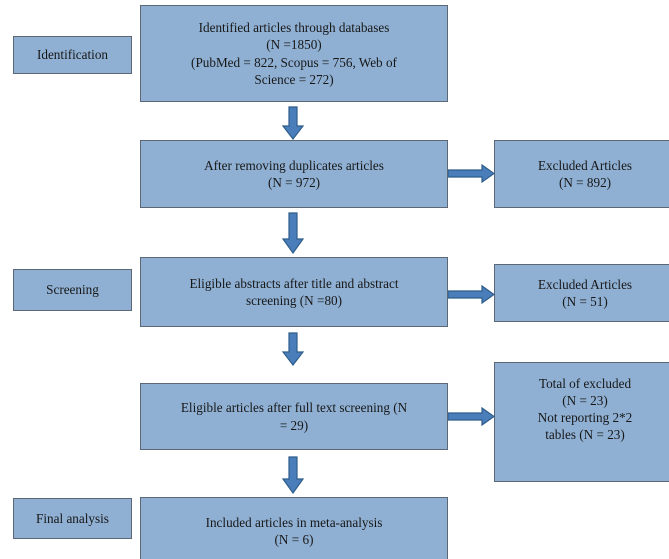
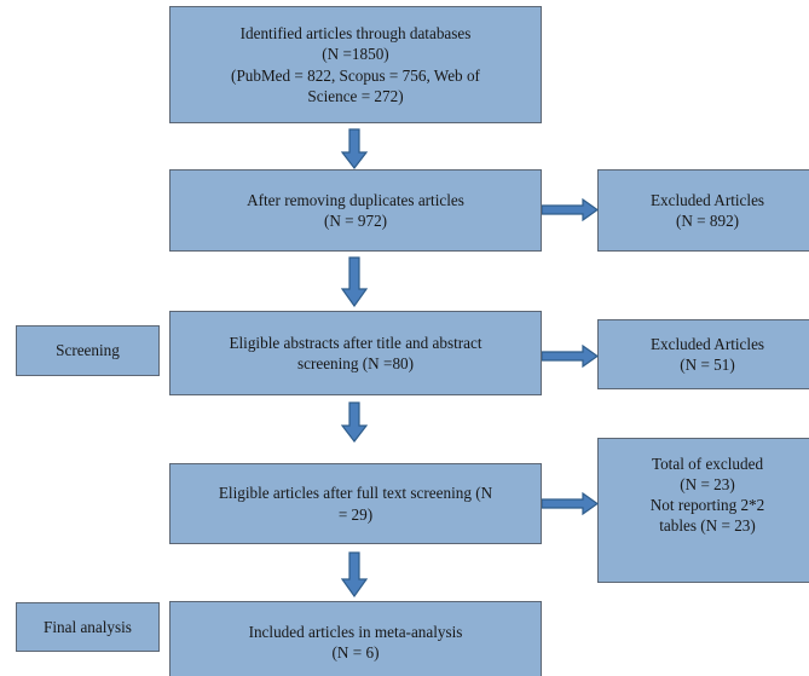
- Identification
  Screening
  Final analysis
  Identified articles through databases
  (N =1850)
  (PubMed = 822, Scopus = 756, Web of
  Science = 272)
  After removing duplicates articles
  (N = 972)
  Eligible abstracts after title and abstract
  screening (N =80)
  Eligible articles after full text screening (N
  = 29)
  Included articles in meta-analysis
  (N = 6)
  Excluded Articles
  (N = 892)
  Excluded Articles
  (N = 51)
  Total of excluded
  (N = 23)
  Not reporting 2*2
  tables (N = 23)
